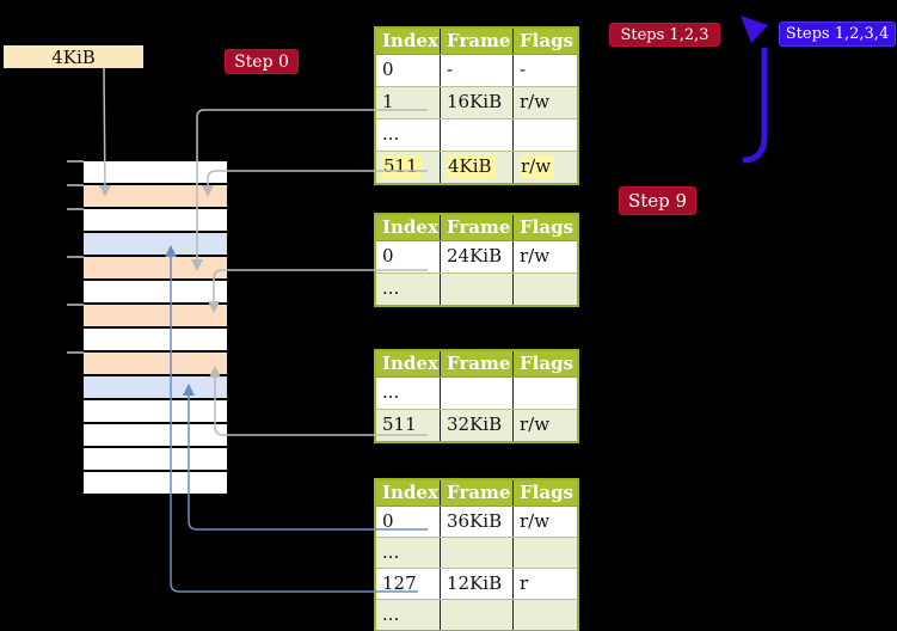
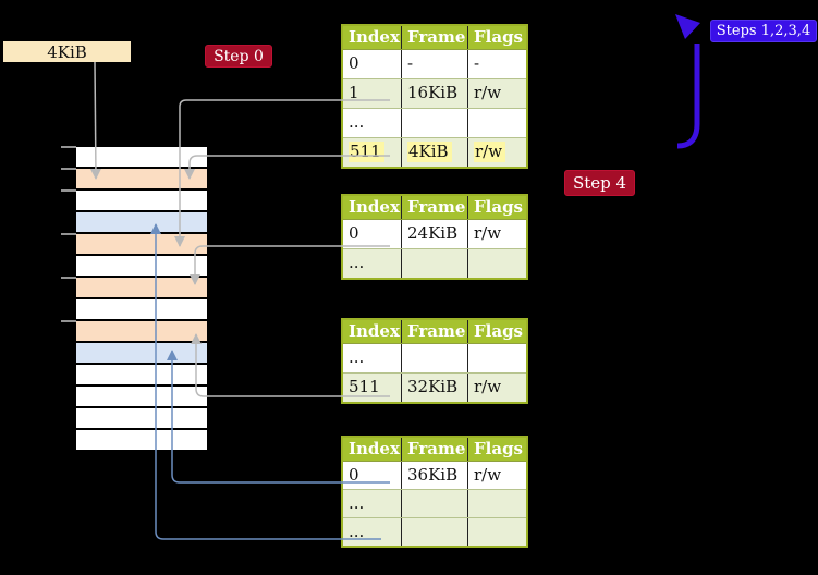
  4KiB
  Step 0
- Steps 1,2,3
  Steps 1,2,3,4
- Step 9
+ Step 4
  Index
  Frame
  Flags
  0
  -
  -
  1
  16KiB
  r/w
  ...
  511
  4KiB
  r/w
  Index
  Frame
  Flags
  0
  24KiB
  r/w
  ...
  Index
  Frame
  Flags
  ...
  511
  32KiB
  r/w
  Index
  Frame
  Flags
  0
  36KiB
  r/w
  ...
- 127
- 12KiB
- r
  ...
